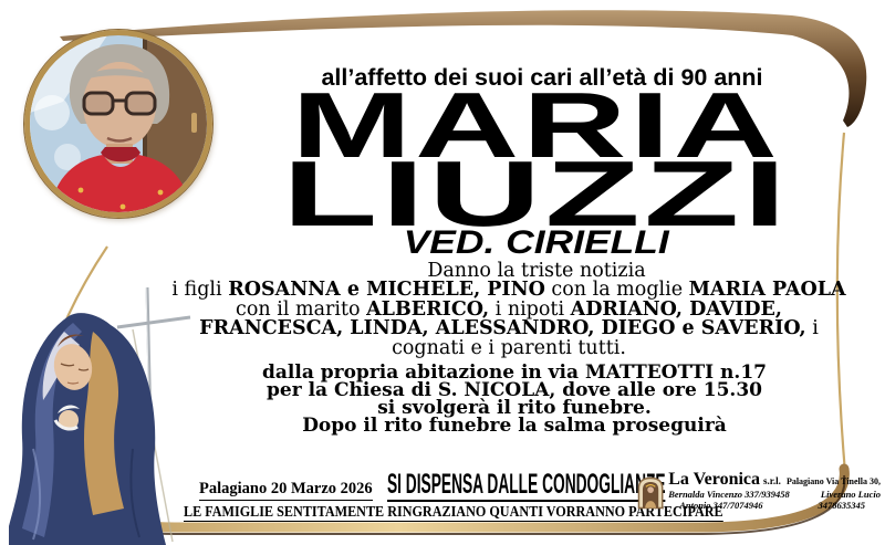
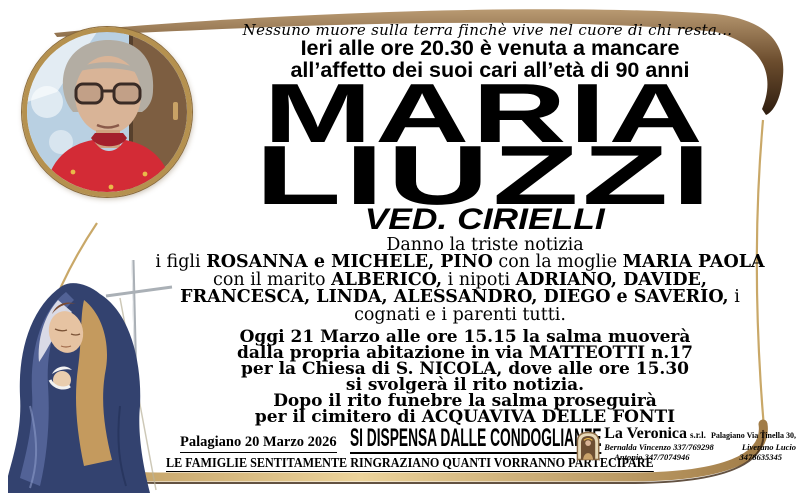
+ Nessuno muore sulla terra finchè vive nel cuore di chi resta...
+ Ieri alle ore 20.30 è venuta a mancare
  all’affetto dei suoi cari all’età di 90 anni
  MARIA
  LIUZZI
  VED. CIRIELLI
  Danno la triste notizia
  i figli ROSANNA e MICHELE, PINO con la moglie MARIA PAOLA con il marito ALBERICO, i nipoti ADRIANO, DAVIDE, FRANCESCA, LINDA, ALESSANDRO, DIEGO e SAVERIO, i cognati e i parenti tutti.
+ Oggi 21 Marzo alle ore 15.15 la salma muoverà
  dalla propria abitazione in via MATTEOTTI n.17
  per la Chiesa di S. NICOLA, dove alle ore 15.30
- si svolgerà il rito funebre.
+ si svolgerà il rito notizia.
  Dopo il rito funebre la salma proseguirà
+ per il cimitero di ACQUAVIVA DELLE FONTI
  Palagiano 20 Marzo 2026
  SI DISPENSA DALLE CONDOGLIA
  LE FAMIGLIE SENTITAMENTE RINGRAZIANO QUANTI VORRANNO PARTECIPARE
  La Veronica
  s.r.l.
  Palagiano Via Tinella 30,
- Bernalda Vincenzo 337/939458
+ Bernalda Vincenzo 337/769298
  Liverano Lucio
  Antonio 347/7074946
  3478635345
